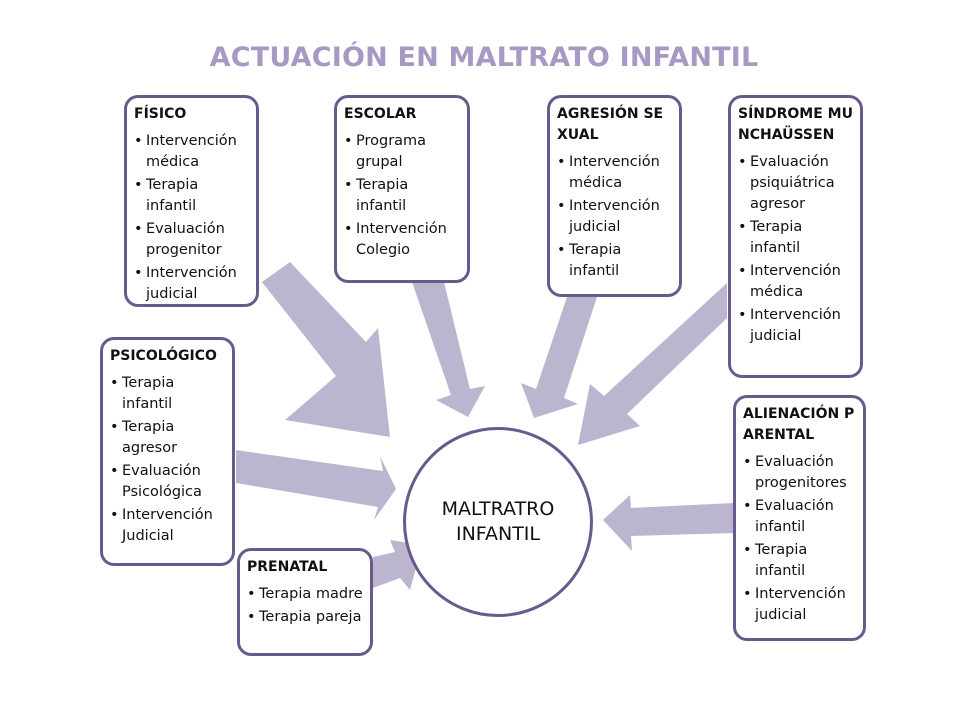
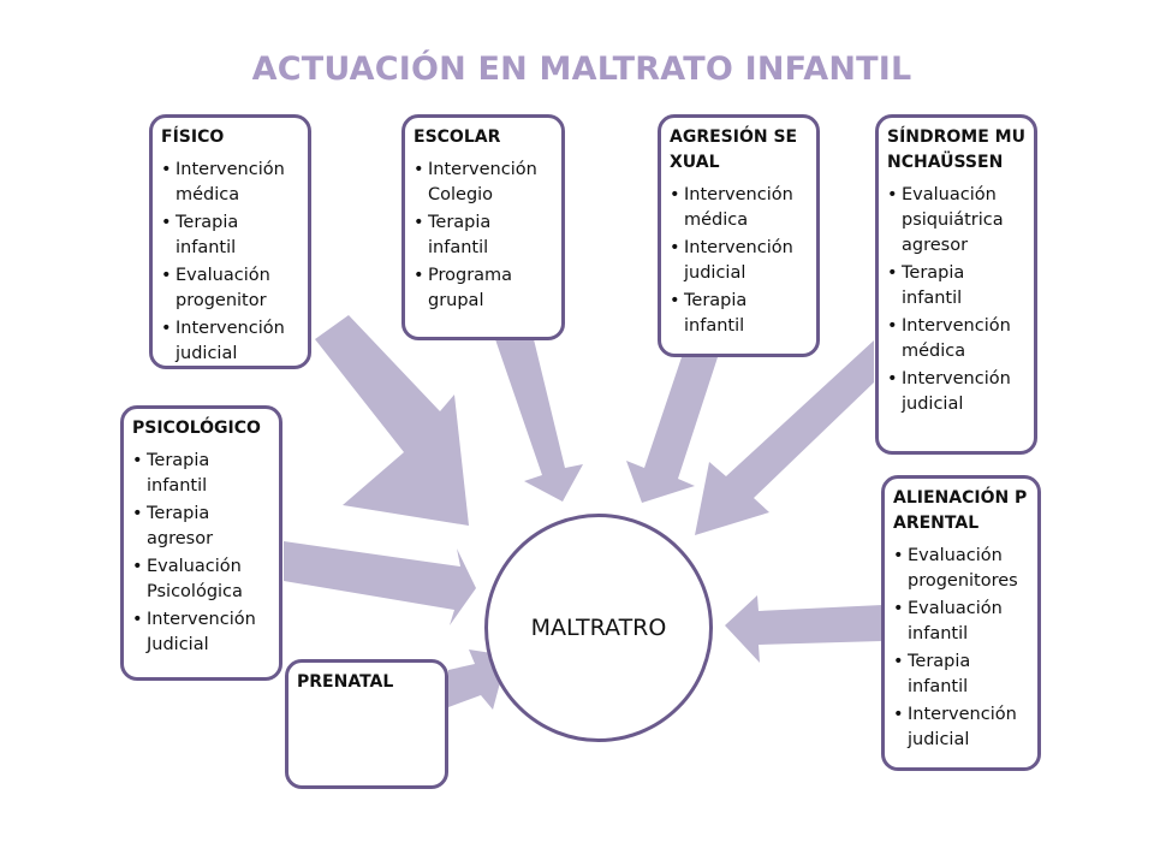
  ACTUACIÓN EN MALTRATO INFANTIL
  FÍSICO
  Intervención médica
  Terapia infantil
  Evaluación progenitor
  Intervención judicial
  ESCOLAR
- Programa grupal
+ Intervención Colegio
  Terapia infantil
- Intervención Colegio
+ Programa grupal
  AGRESIÓN SEXUAL
  Intervención médica
  Intervención judicial
  Terapia infantil
  SÍNDROME MUNCHAÜSSEN
  Evaluación psiquiátrica agresor
  Terapia infantil
  Intervención médica
  Intervención judicial
  PSICOLÓGICO
  Terapia infantil
  Terapia agresor
  Evaluación Psicológica
  Intervención Judicial
  PRENATAL
- Terapia madre
- Terapia pareja
  ALIENACIÓN PARENTAL
  Evaluación progenitores
  Evaluación infantil
  Terapia infantil
  Intervención judicial
  MALTRATRO
- INFANTIL
